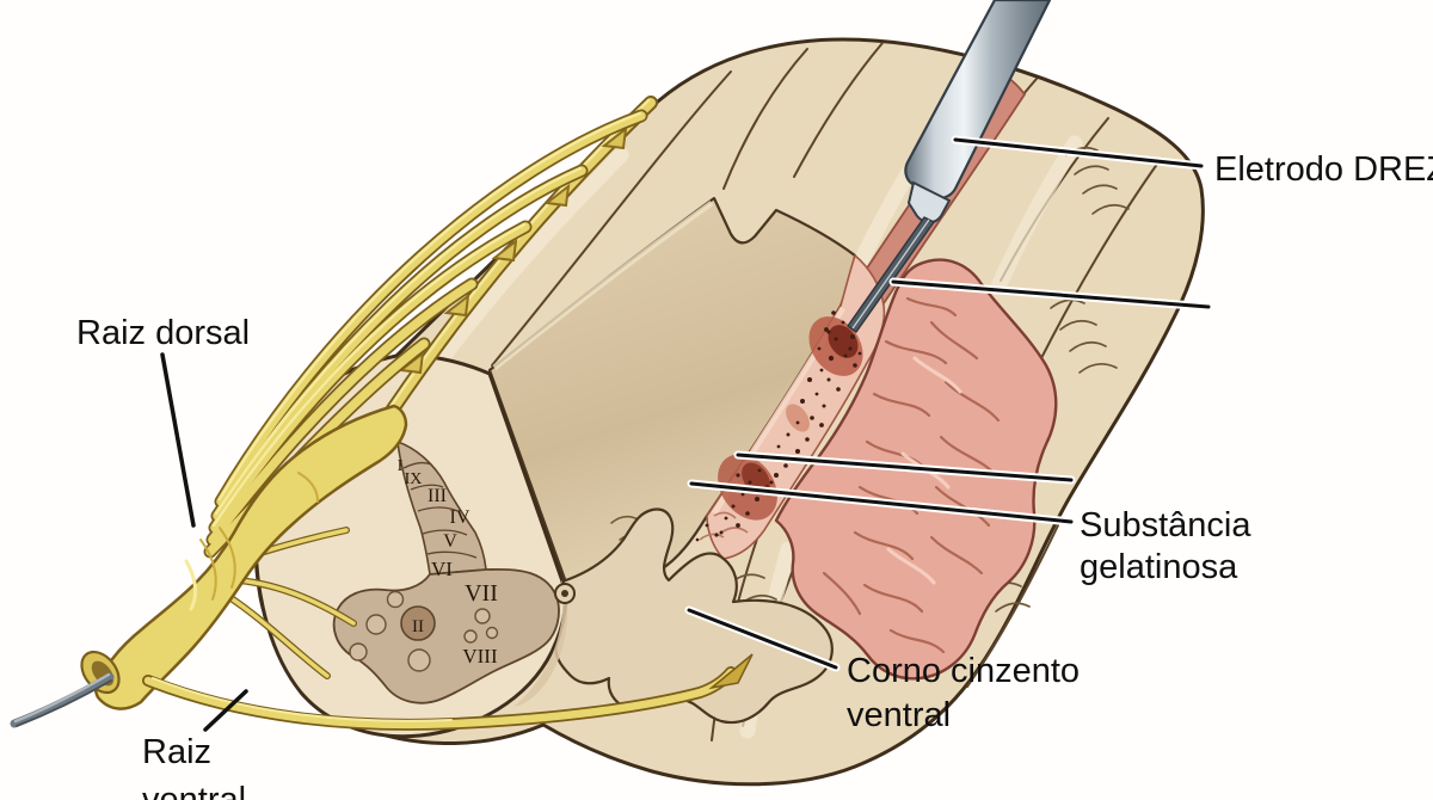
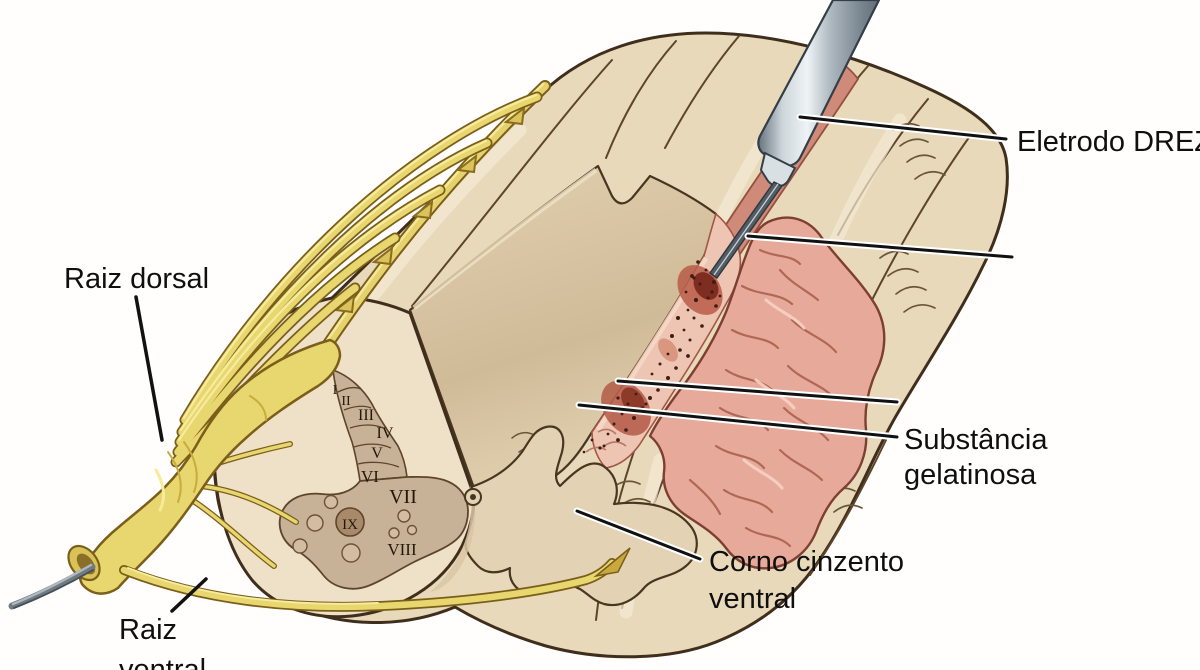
  I
- IX
+ II
  III
  IV
  V
  VI
  VII
  VIII
- II
+ IX
  Raiz dorsal
  Raiz
  Eletrodo DRE
  Substância
  gelatinosa
  Corno cinzento
  ventral
